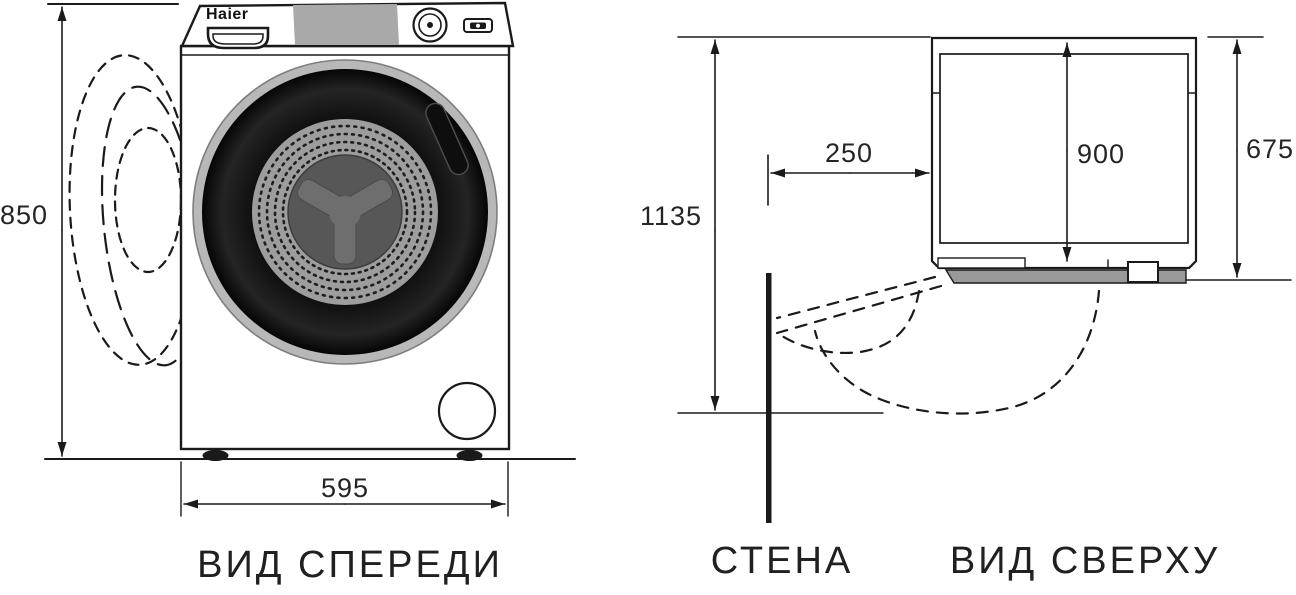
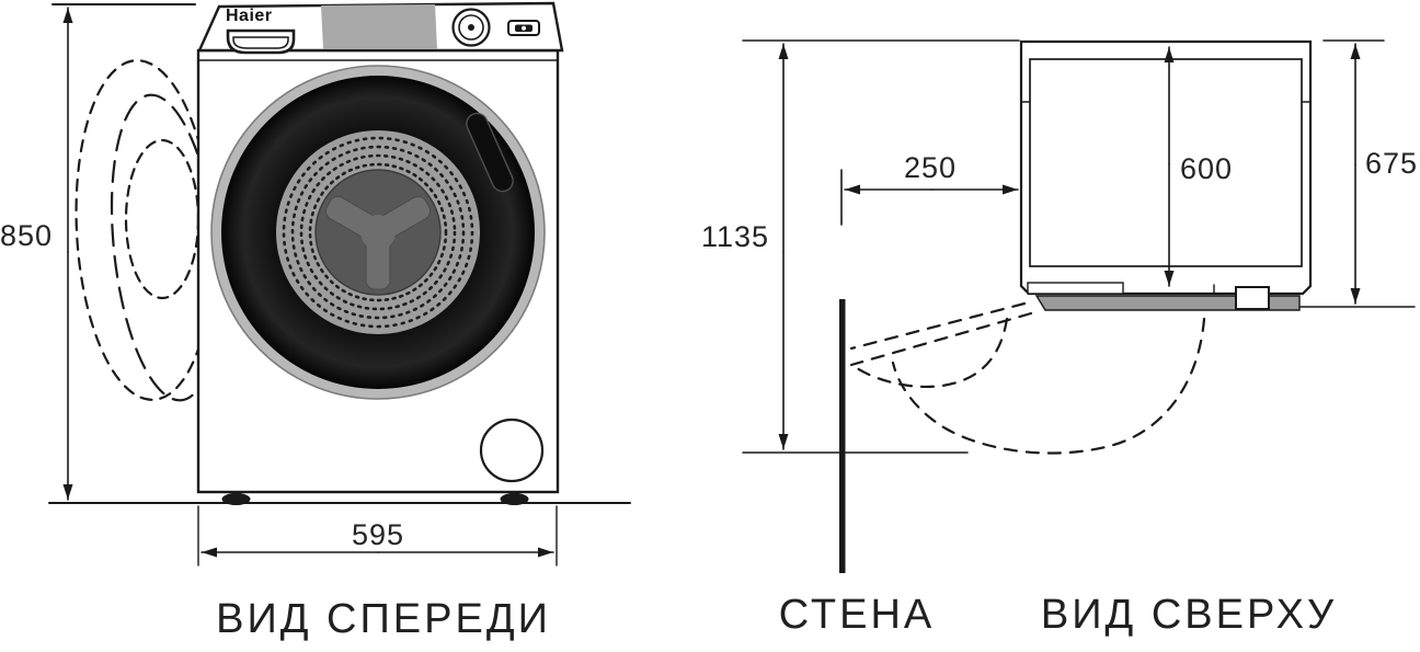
  Haier
  850
  595
  ВИД СПЕРЕДИ
  1135
  250
- 900
+ 600
  675
  СТЕНА
  ВИД СВЕРХУ
